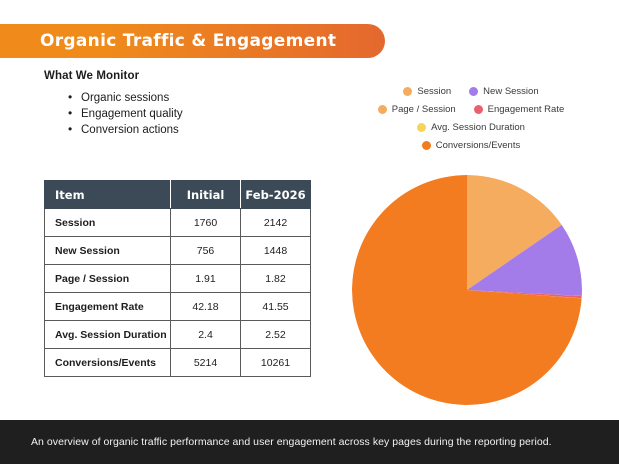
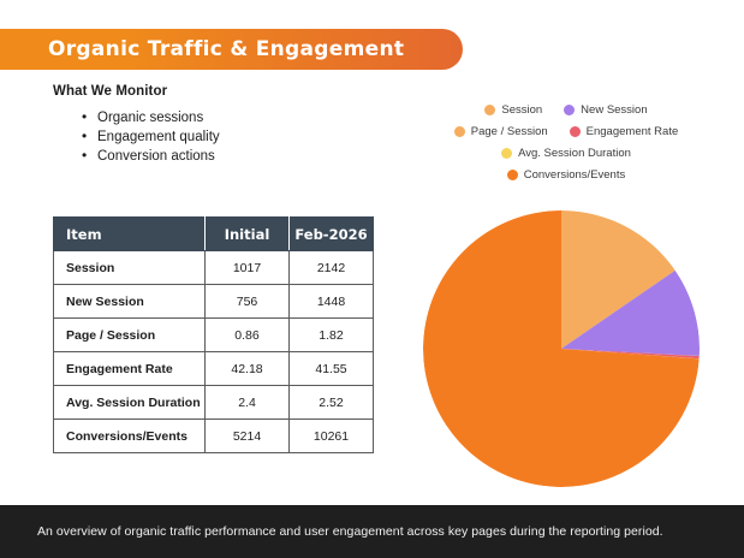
  Organic Traffic & Engagement
  What We Monitor
  Organic sessions
  Engagement quality
  Conversion actions
  Item	Initial	Feb-2026
- Session	1760	2142
+ Session	1017	2142
  New Session	756	1448
- Page / Session	1.91	1.82
+ Page / Session	0.86	1.82
  Engagement Rate	42.18	41.55
  Avg. Session Duration	2.4	2.52
  Conversions/Events	5214	10261
  Session
  New Session
  Page / Session
  Engagement Rate
  Avg. Session Duration
  Conversions/Events
  An overview of organic traffic performance and user engagement across key pages during the reporting period.
